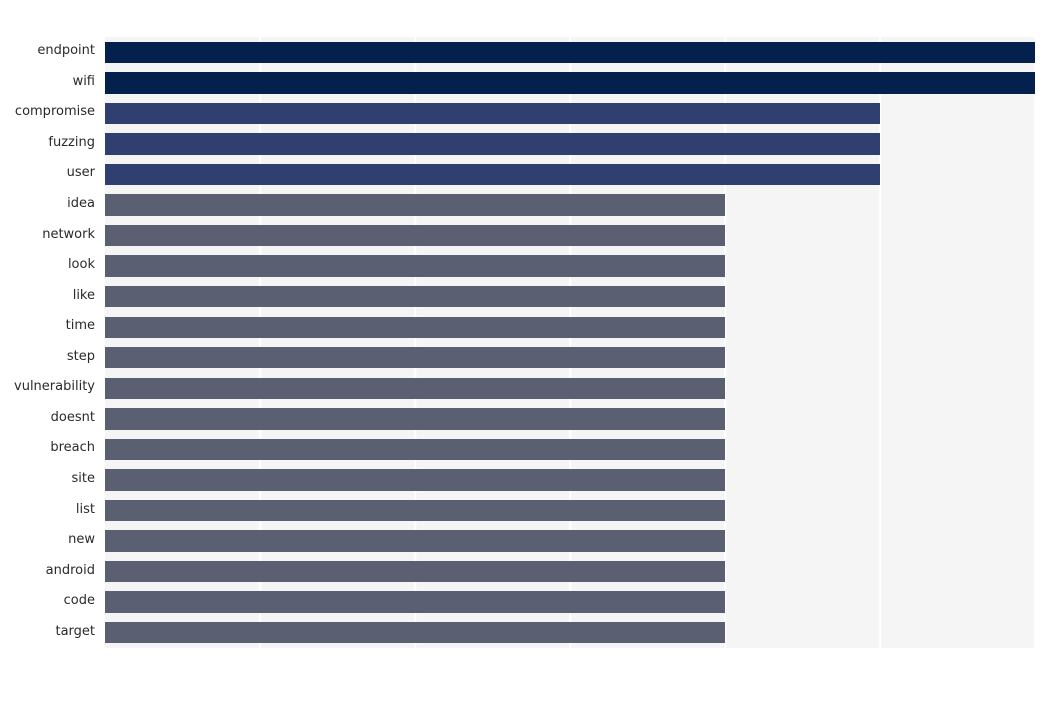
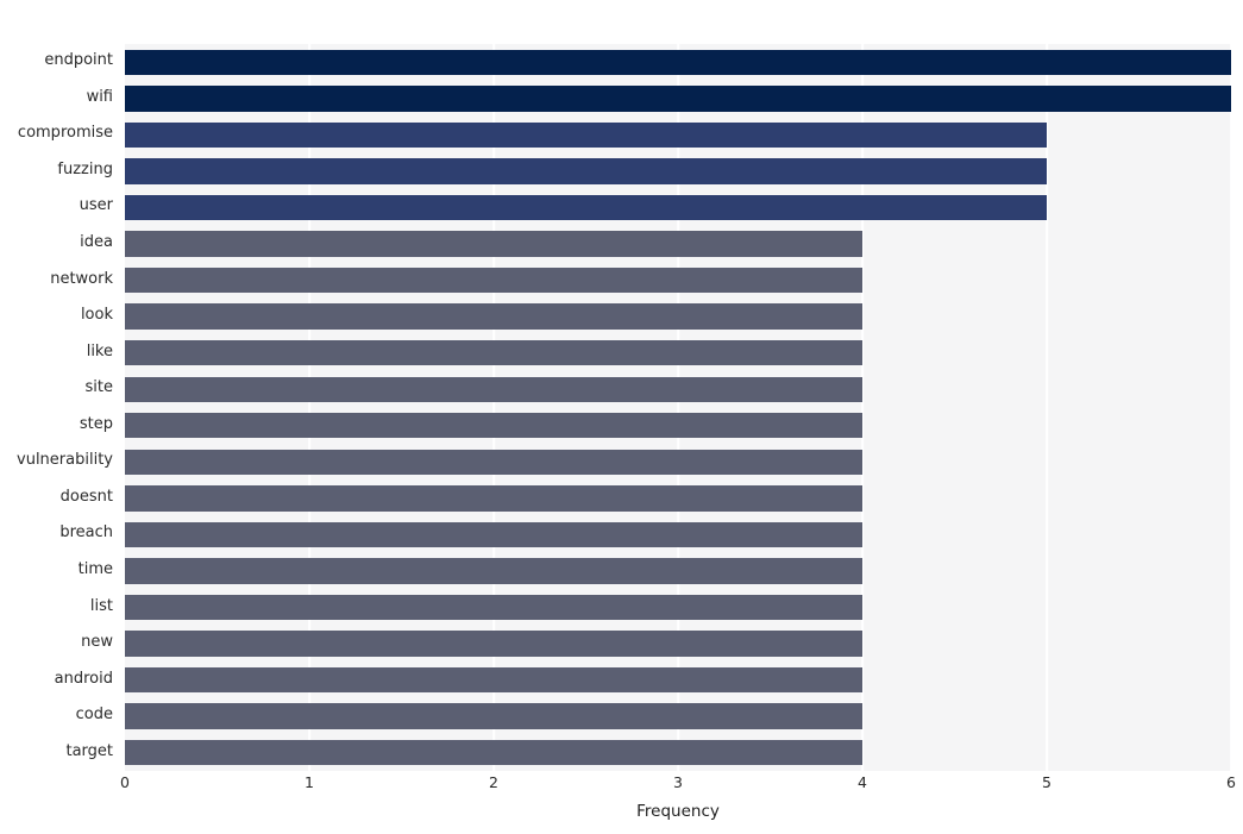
  endpoint
  wifi
  compromise
  fuzzing
  user
  idea
  network
  look
  like
- time
+ site
  step
  vulnerability
  doesnt
  breach
- site
+ time
  list
  new
  android
  code
  target
+ 0
+ 1
+ 2
+ 3
+ 4
+ 5
+ 6
+ Frequency
